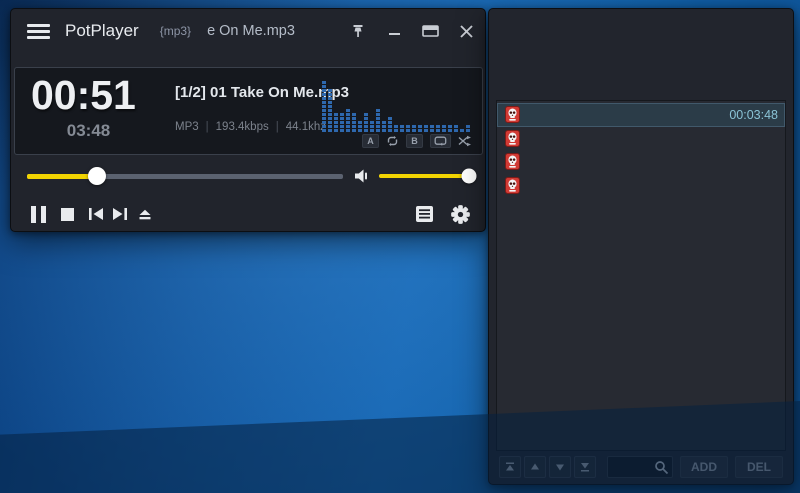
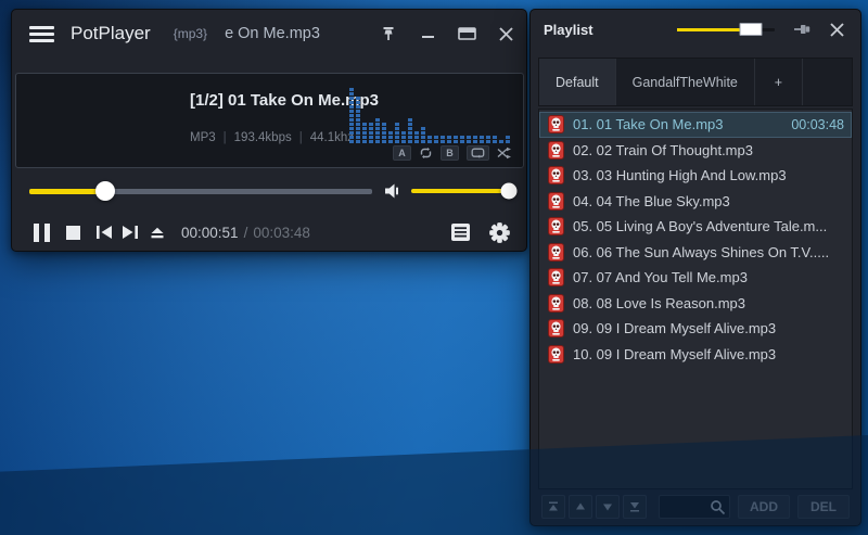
  PotPlayer
  {mp3}
  e On Me.mp3
- 00:51
- 03:48
  [1/2] 01 Take On Me.p3
  MP3 | 193.4kbps | 44.1kh
  A
  B
+ 00:00:51 / 00:03:48
+ Playlist
+ Default
+ GandalfTheWhite
+ +
+ 01. 01 Take On Me.mp3
  00:03:48
+ 02. 02 Train Of Thought.mp3
+ 03. 03 Hunting High And Low.mp3
+ 04. 04 The Blue Sky.mp3
+ 05. 05 Living A Boy's Adventure Tale.m...
+ 06. 06 The Sun Always Shines On T.V.....
+ 07. 07 And You Tell Me.mp3
+ 08. 08 Love Is Reason.mp3
+ 09. 09 I Dream Myself Alive.mp3
+ 10. 09 I Dream Myself Alive.mp3
  ADD
  DEL
